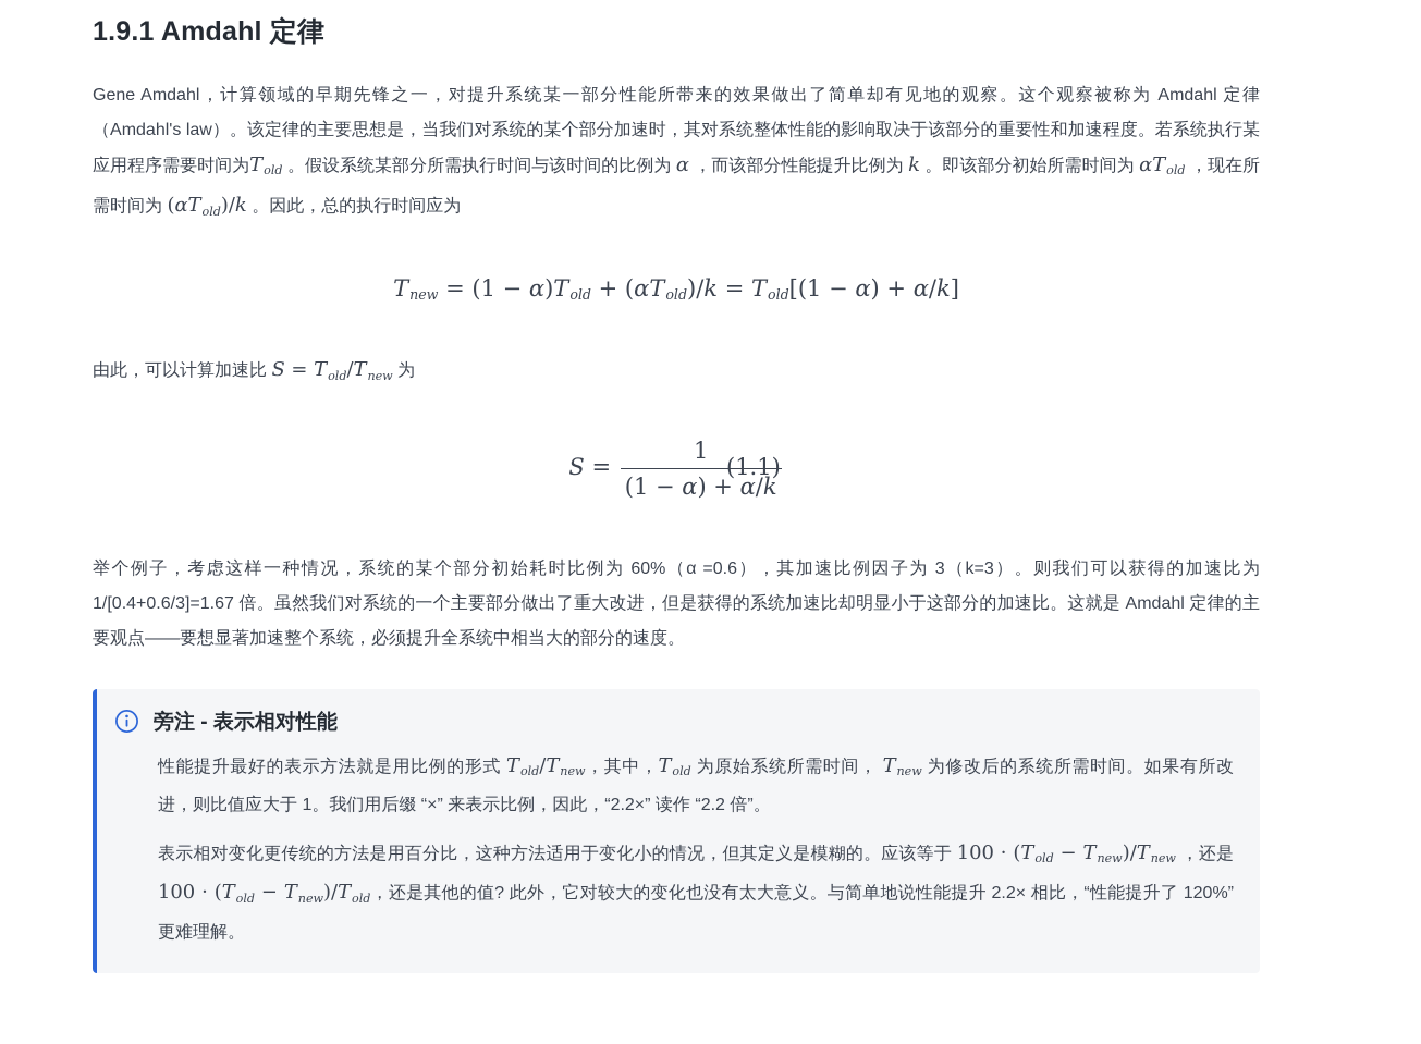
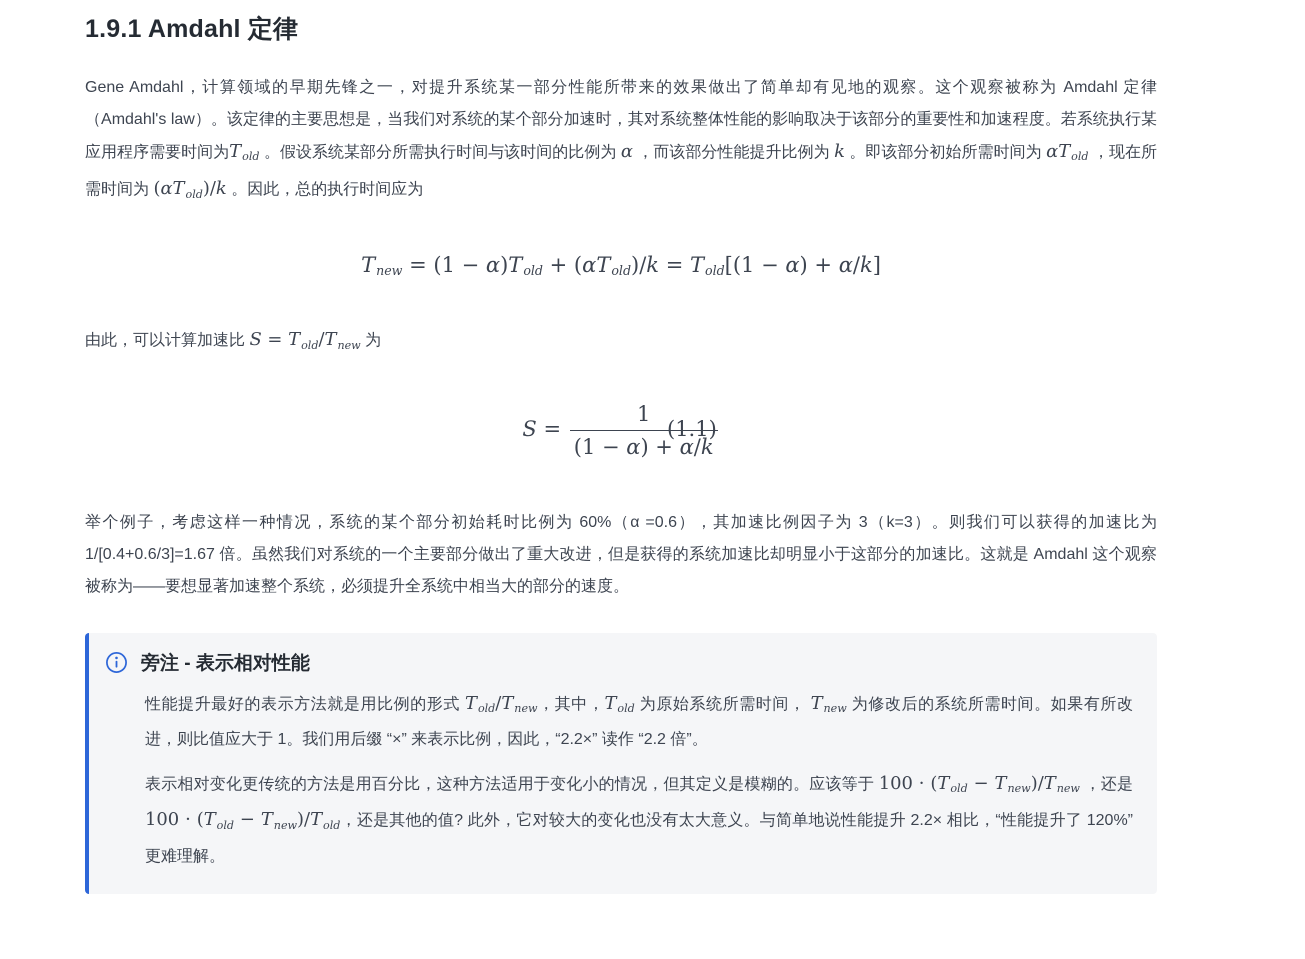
  1.9.1 Amdahl 定律
  Gene Amdahl，计算领域的早期先锋之一，对提升系统某一部分性能所带来的效果做出了简单却有见地的观察。这个观察被称为 Amdahl 定律（Amdahl's law）。该定律的主要思想是，当我们对系统的某个部分加速时，其对系统整体性能的影响取决于该部分的重要性和加速程度。若系统执行某应用程序需要时间为Told 。假设系统某部分所需执行时间与该时间的比例为 α ，而该部分性能提升比例为 k 。即该部分初始所需时间为 αTold ，现在所需时间为 (αTold)/k 。因此，总的执行时间应为
  Tnew = (1 − α)Told + (αTold)/k = Told[(1 − α) + α/k]
  由此，可以计算加速比 S = Told/Tnew 为
  S =
  1
  (1 − α) + α/k
  (1.1)
- 举个例子，考虑这样一种情况，系统的某个部分初始耗时比例为 60%（α =0.6），其加速比例因子为 3（k=3）。则我们可以获得的加速比为 1/[0.4+0.6/3]=1.67 倍。虽然我们对系统的一个主要部分做出了重大改进，但是获得的系统加速比却明显小于这部分的加速比。这就是 Amdahl 定律的主要观点——要想显著加速整个系统，必须提升全系统中相当大的部分的速度。
+ 举个例子，考虑这样一种情况，系统的某个部分初始耗时比例为 60%（α =0.6），其加速比例因子为 3（k=3）。则我们可以获得的加速比为 1/[0.4+0.6/3]=1.67 倍。虽然我们对系统的一个主要部分做出了重大改进，但是获得的系统加速比却明显小于这部分的加速比。这就是 Amdahl 这个观察被称为——要想显著加速整个系统，必须提升全系统中相当大的部分的速度。
  旁注 - 表示相对性能
  性能提升最好的表示方法就是用比例的形式 Told/Tnew，其中，Told 为原始系统所需时间， Tnew 为修改后的系统所需时间。如果有所改进，则比值应大于 1。我们用后缀 “×” 来表示比例，因此，“2.2×” 读作 “2.2 倍”。
  表示相对变化更传统的方法是用百分比，这种方法适用于变化小的情况，但其定义是模糊的。应该等于 100 · (Told − Tnew)/Tnew ，还是 100 · (Told − Tnew)/Told，还是其他的值? 此外，它对较大的变化也没有太大意义。与简单地说性能提升 2.2× 相比，“性能提升了 120%” 更难理解。
